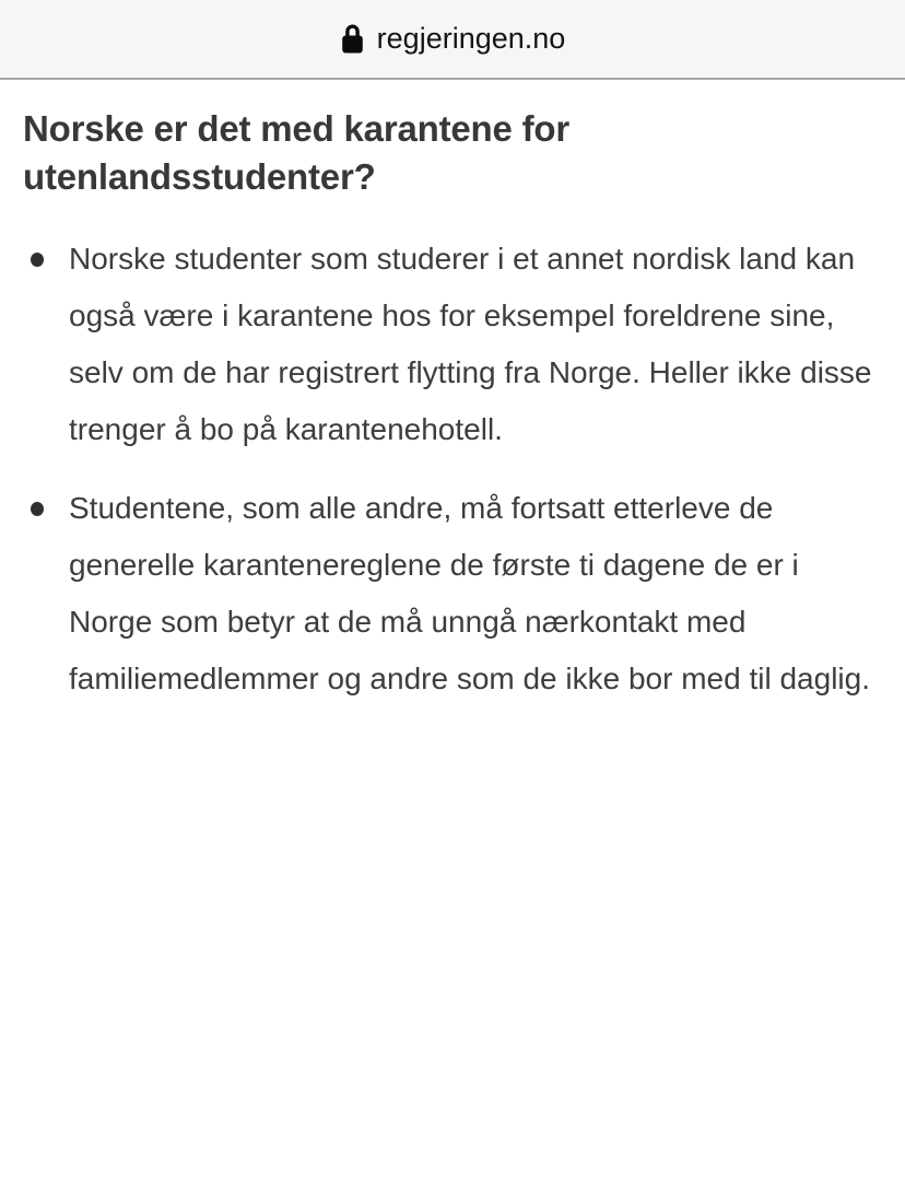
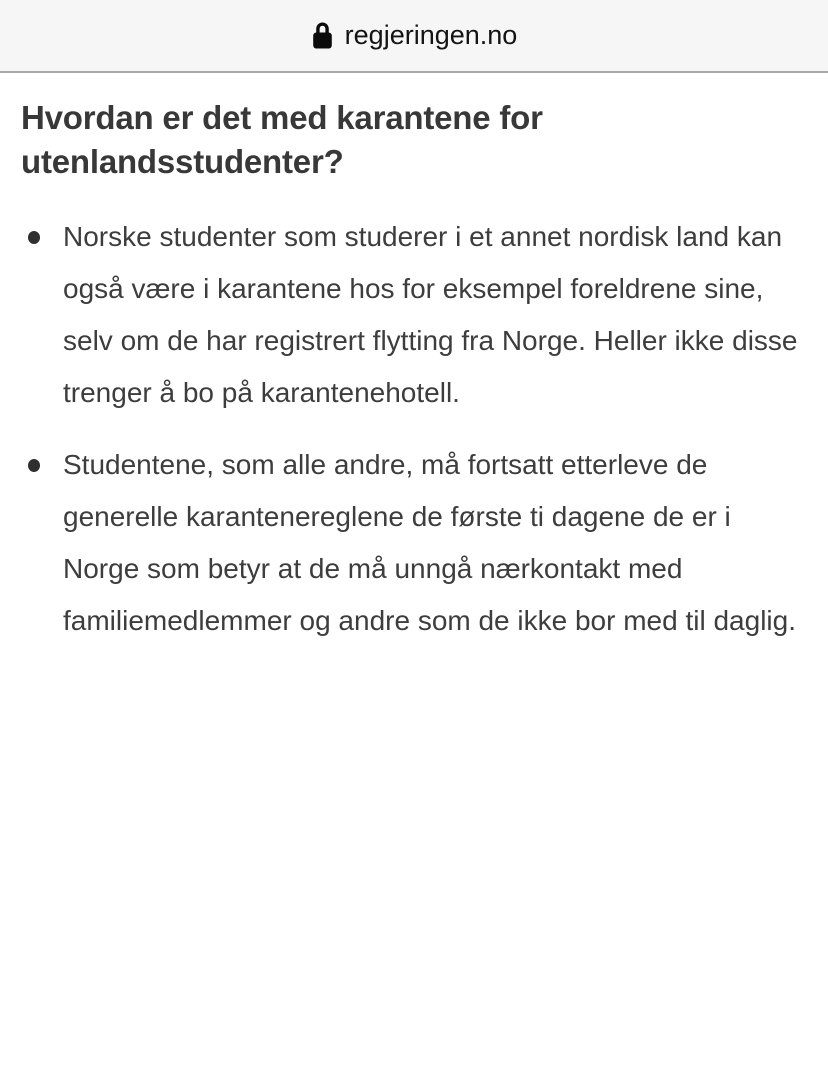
  regjeringen.no
- Norske er det med karantene for utenlandsstudenter?
+ Hvordan er det med karantene for utenlandsstudenter?
  Norske studenter som studerer i et annet nordisk land kan også være i karantene hos for eksempel foreldrene sine, selv om de har registrert flytting fra Norge. Heller ikke disse trenger å bo på karantenehotell.
  Studentene, som alle andre, må fortsatt etterleve de generelle karantenereglene de første ti dagene de er i Norge som betyr at de må unngå nærkontakt med familiemedlemmer og andre som de ikke bor med til daglig.
